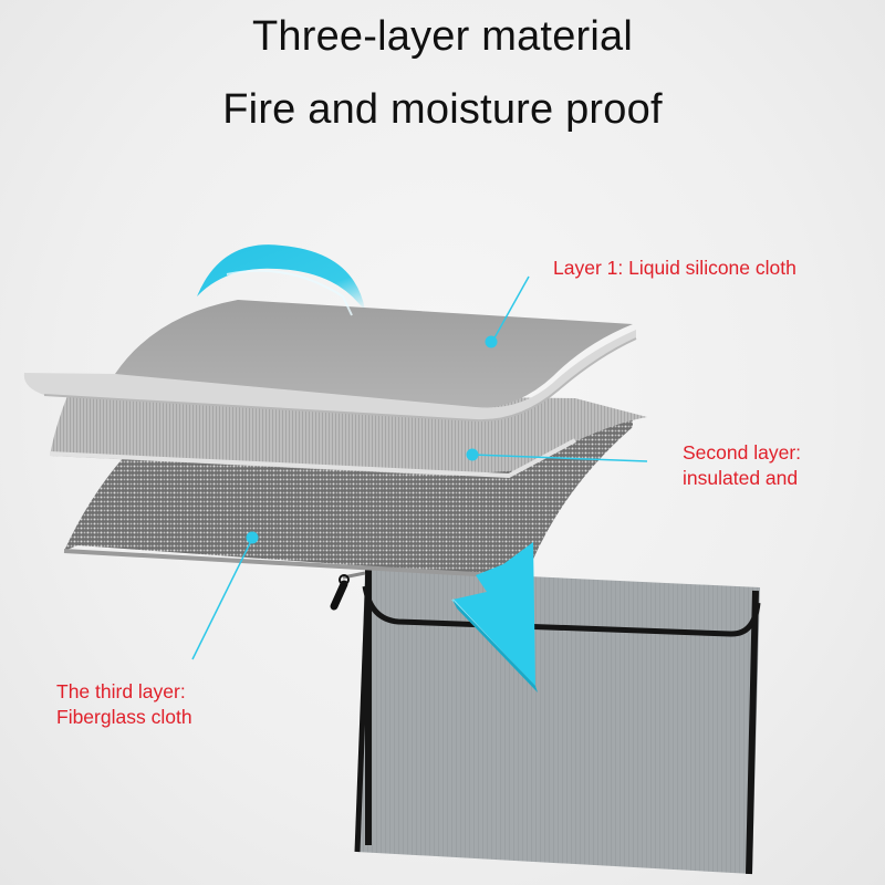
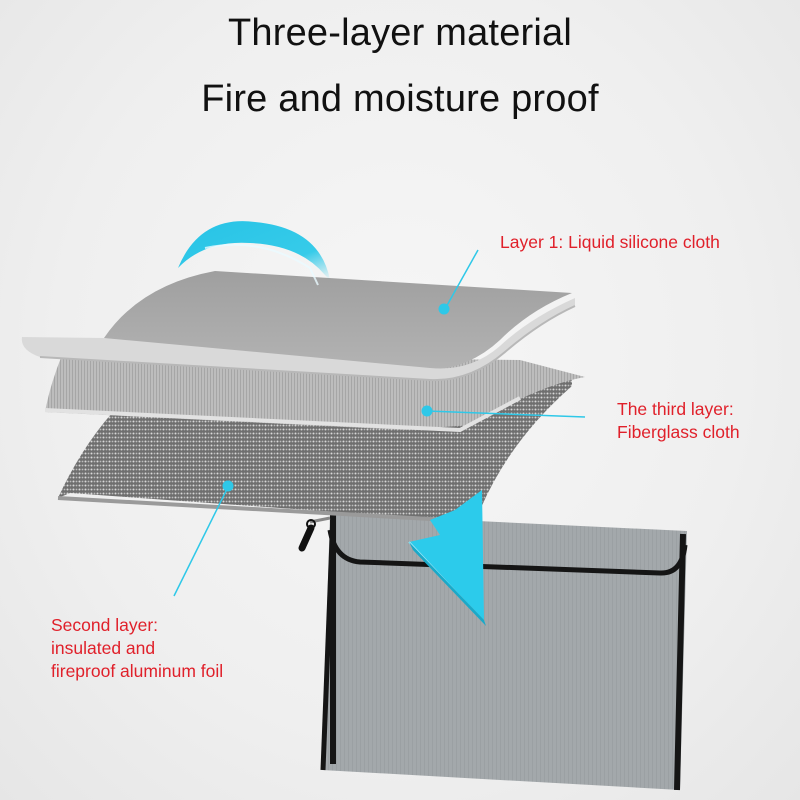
  Three-layer material
  Fire and moisture proof
  Layer 1: Liquid silicone cloth
- Second layer:
+ The third layer:
- insulated and
+ Fiberglass cloth
- The third layer:
+ Second layer:
- Fiberglass cloth
+ insulated and
+ fireproof aluminum foil
